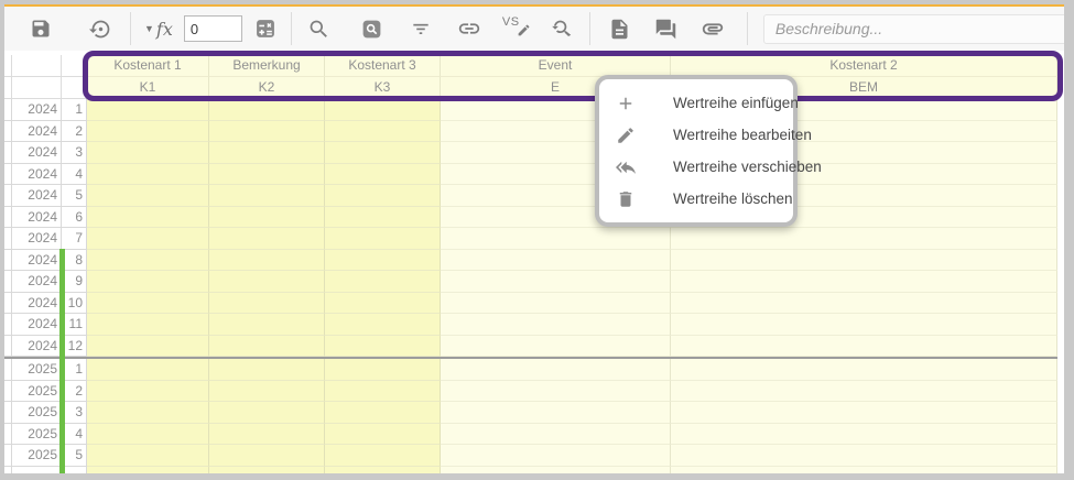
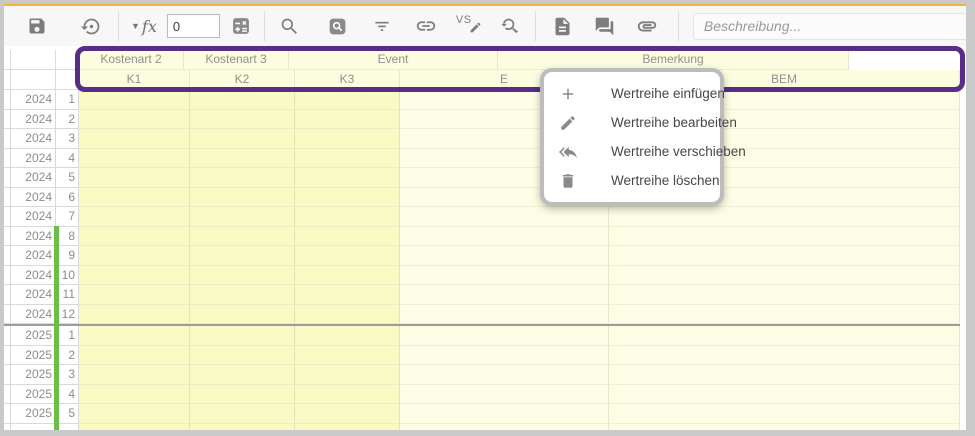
  ▼
  fx
  0
  VS
  Beschreibung...
- Kostenart 1
- Bemerkung
+ Kostenart 2
  Kostenart 3
  Event
- Kostenart 2
+ Bemerkung
  K1
  K2
  K3
  E
  BEM
  2024
  1
  2024
  2
  2024
  3
  2024
  4
  2024
  5
  2024
  6
  2024
  7
  2024
  8
  2024
  9
  2024
  10
  2024
  11
  2024
  12
  2025
  1
  2025
  2
  2025
  3
  2025
  4
  2025
  5
  Wertreihe einfügen
  Wertreihe bearbeiten
  Wertreihe verschieben
  Wertreihe löschen
